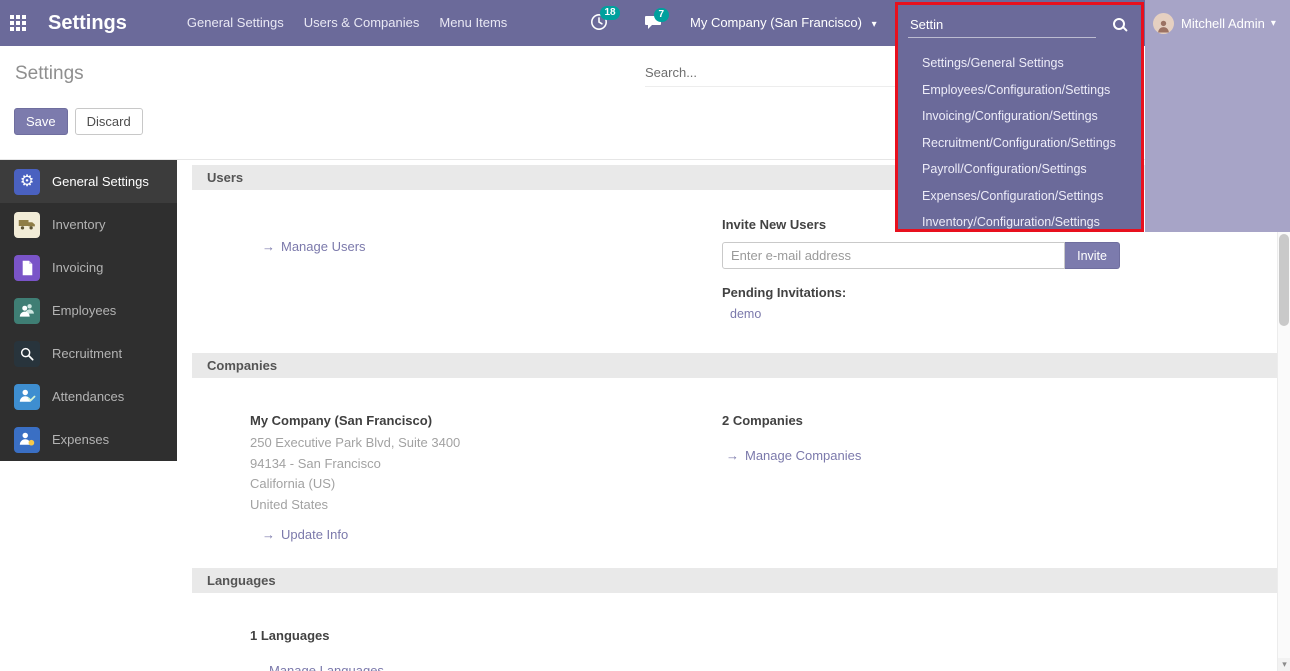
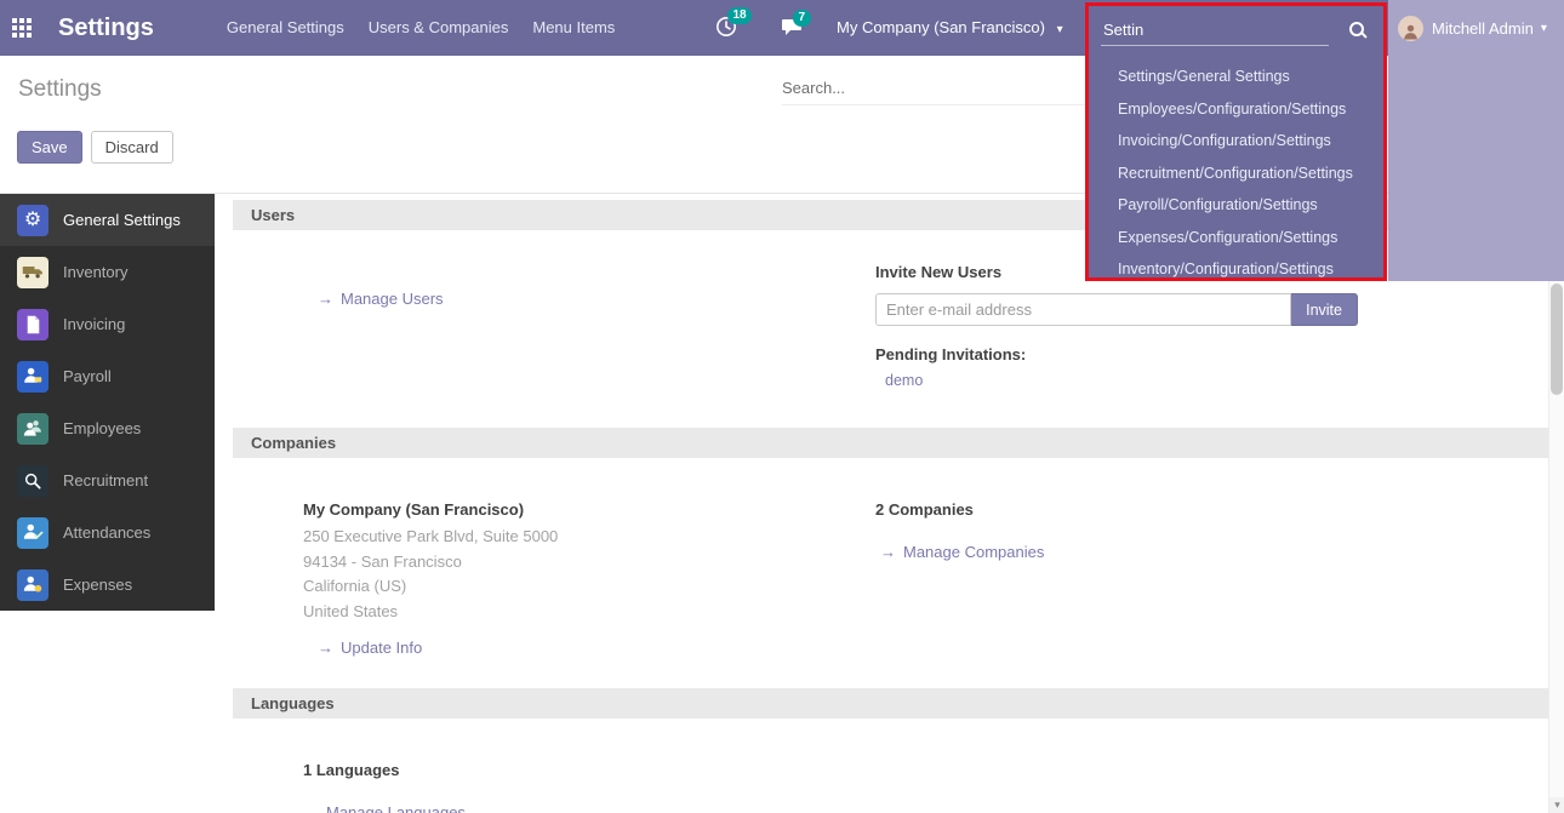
  Settings
  General Settings
  Users & Companies
  Menu Items
  18
  7
  My Company (San Francisco)
  Settin
  Settings/General Settings
  Employees/Configuration/Settings
  Invoicing/Configuration/Settings
  Recruitment/Configuration/Settings
  Payroll/Configuration/Settings
  Expenses/Configuration/Settings
  Inventory/Configuration/Settings
  Mitchell Admin
  Settings
  Search...
  Save
  Discard
  ⚙
  General Settings
  Inventory
  Invoicing
+ Payroll
  Employees
  Recruitment
  Attendances
  Expenses
  Users
  Manage Users
  Invite New Users
  Enter e-mail address
  Invite
  Pending Invitations:
  demo
  Companies
  My Company (San Francisco)
- 250 Executive Park Blvd, Suite 3400
+ 250 Executive Park Blvd, Suite 5000
  94134 - San Francisco
  California (US)
  United States
  Update Info
  2 Companies
  Manage Companies
  Languages
  1 Languages
